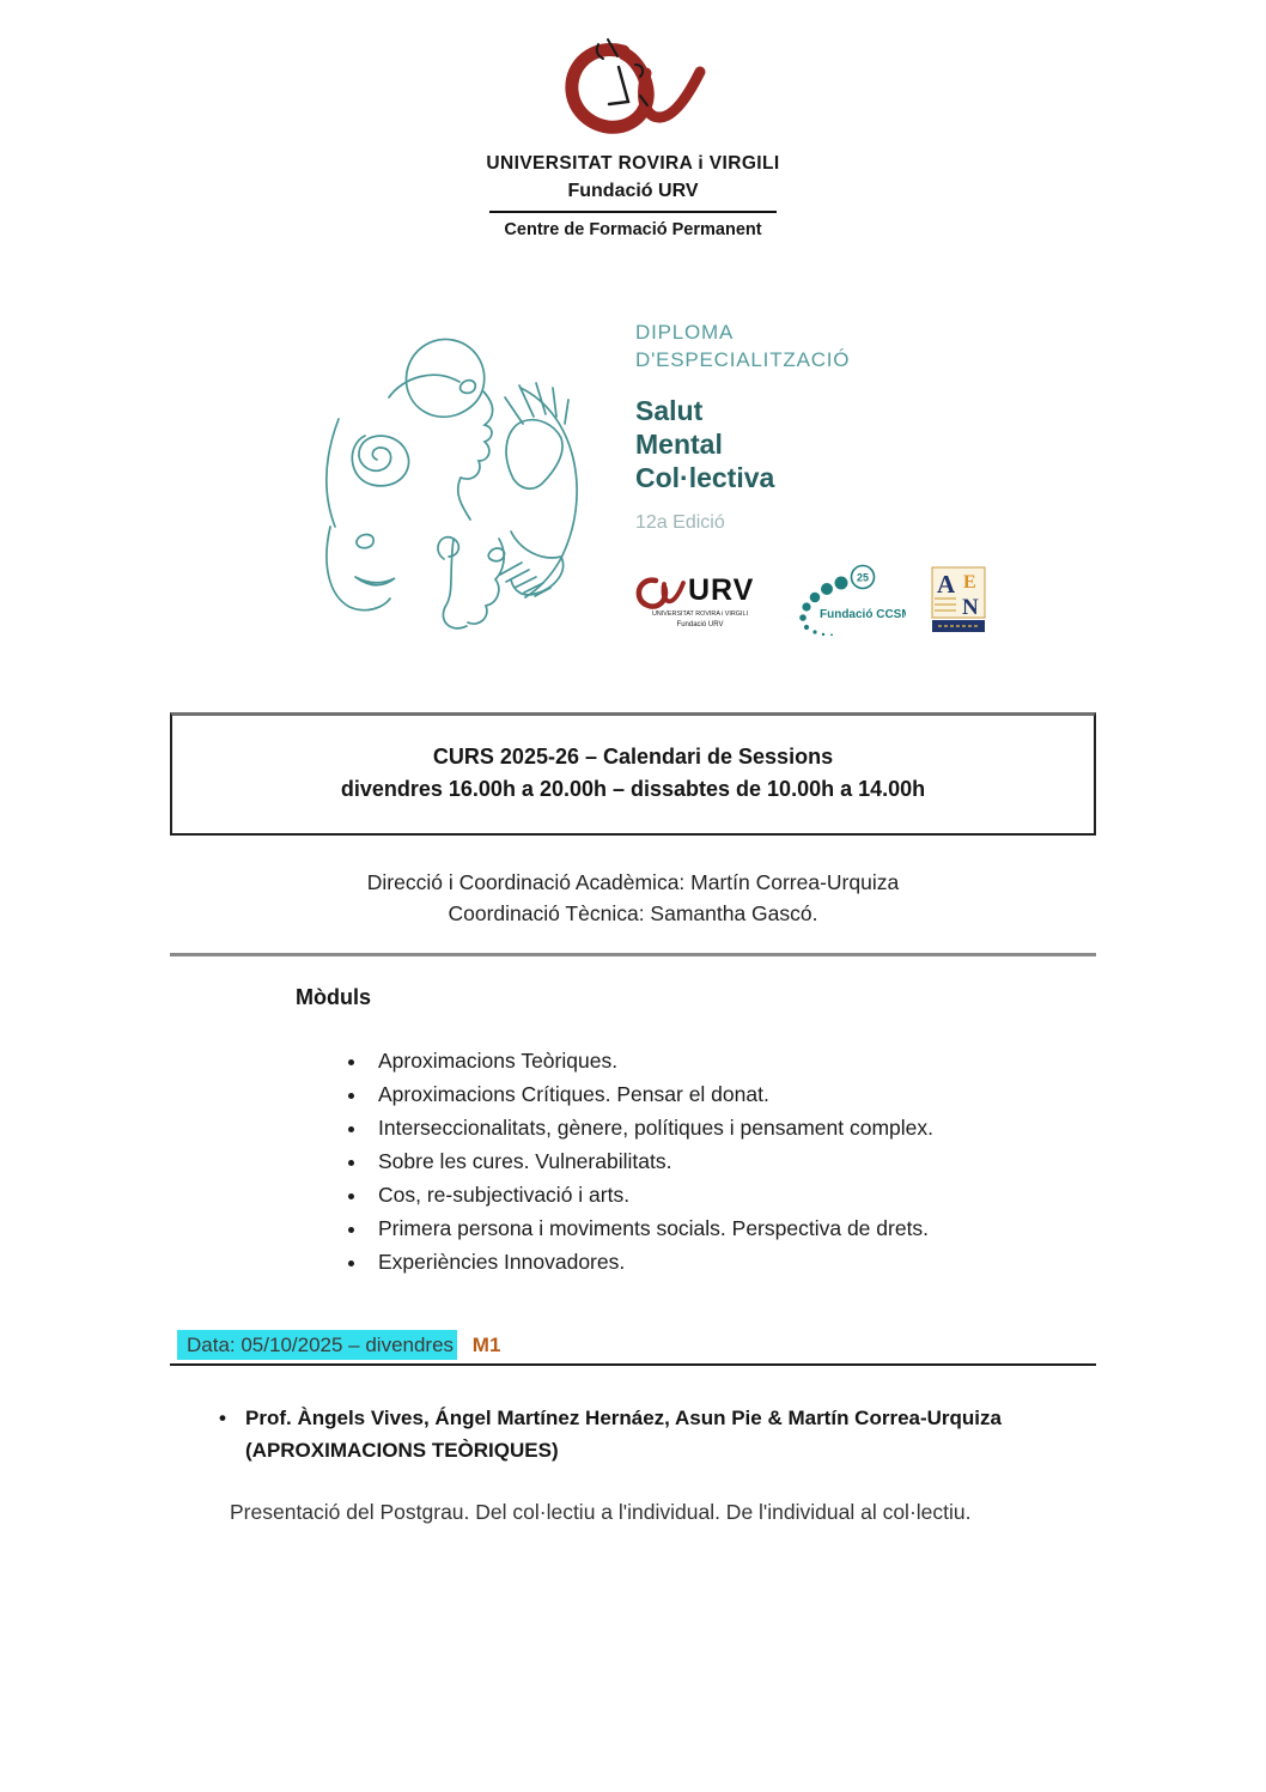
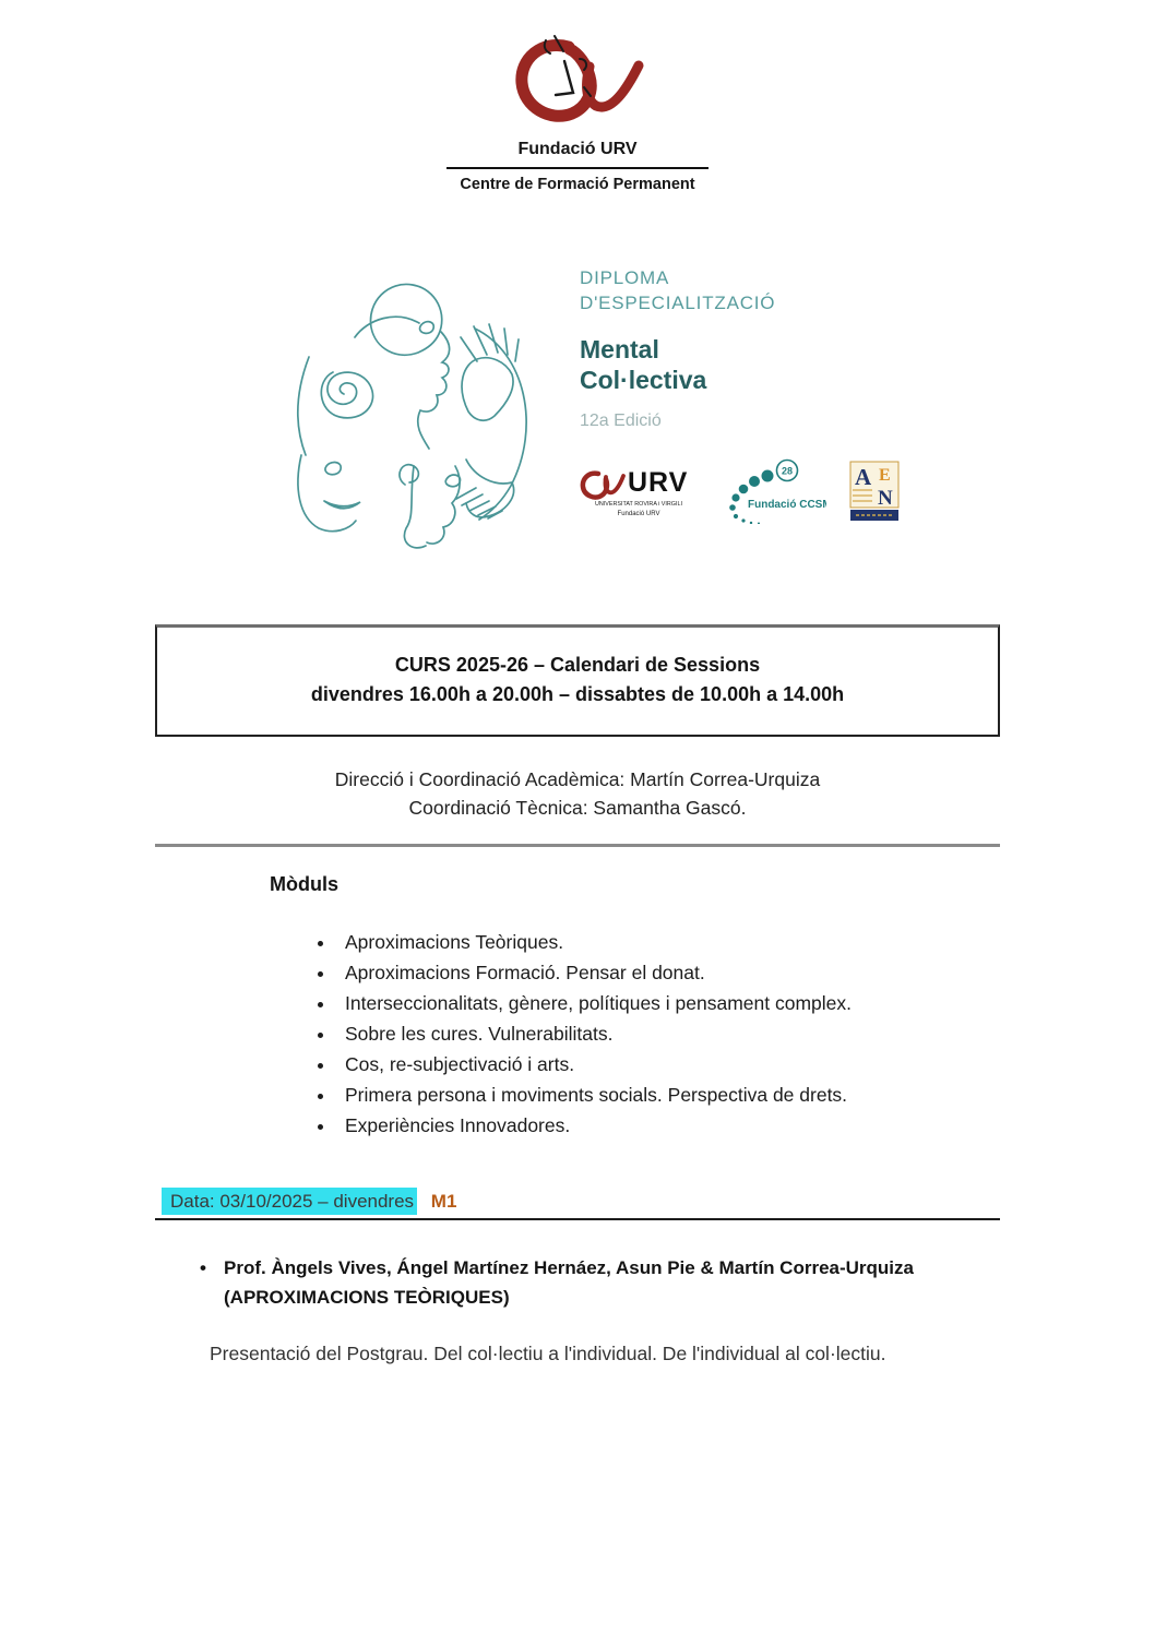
- UNIVERSITAT ROVIRA i VIRGILI
  Fundació URV
  Centre de Formació Permanent
  DIPLOMA
  D'ESPECIALITZACIÓ
- Salut
  Mental
  Col·lectiva
  12a Edició
  URV
- 25
+ 28
  Fundació CCS
  A
  E
  N
  CURS 2025-26 – Calendari de Sessions
  divendres 16.00h a 20.00h – dissabtes de 10.00h a 14.00h
  Direcció i Coordinació Acadèmica: Martín Correa-Urquiza
  Coordinació Tècnica: Samantha Gascó.
  Mòduls
  Aproximacions Teòriques.
- Aproximacions Crítiques. Pensar el donat.
+ Aproximacions Formació. Pensar el donat.
  Interseccionalitats, gènere, polítiques i pensament complex.
  Sobre les cures. Vulnerabilitats.
  Cos, re-subjectivació i arts.
  Primera persona i moviments socials. Perspectiva de drets.
  Experiències Innovadores.
- Data: 05/10/2025 – divendres M1
+ Data: 03/10/2025 – divendres M1
  Prof. Àngels Vives, Ángel Martínez Hernáez, Asun Pie & Martín Correa-Urquiza
  (APROXIMACIONS TEÒRIQUES)
  Presentació del Postgrau. Del col·lectiu a l'individual. De l'individual al col·lectiu.
